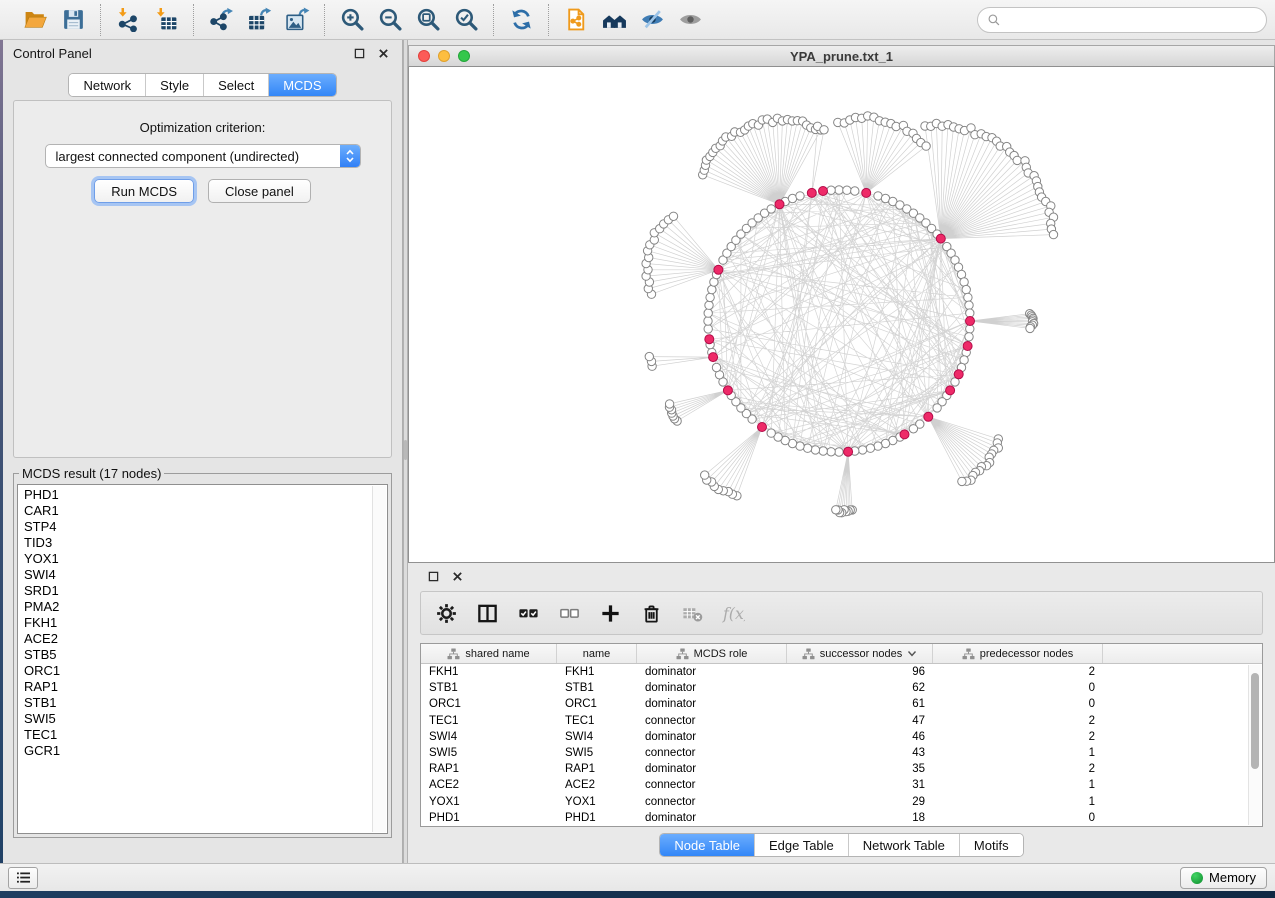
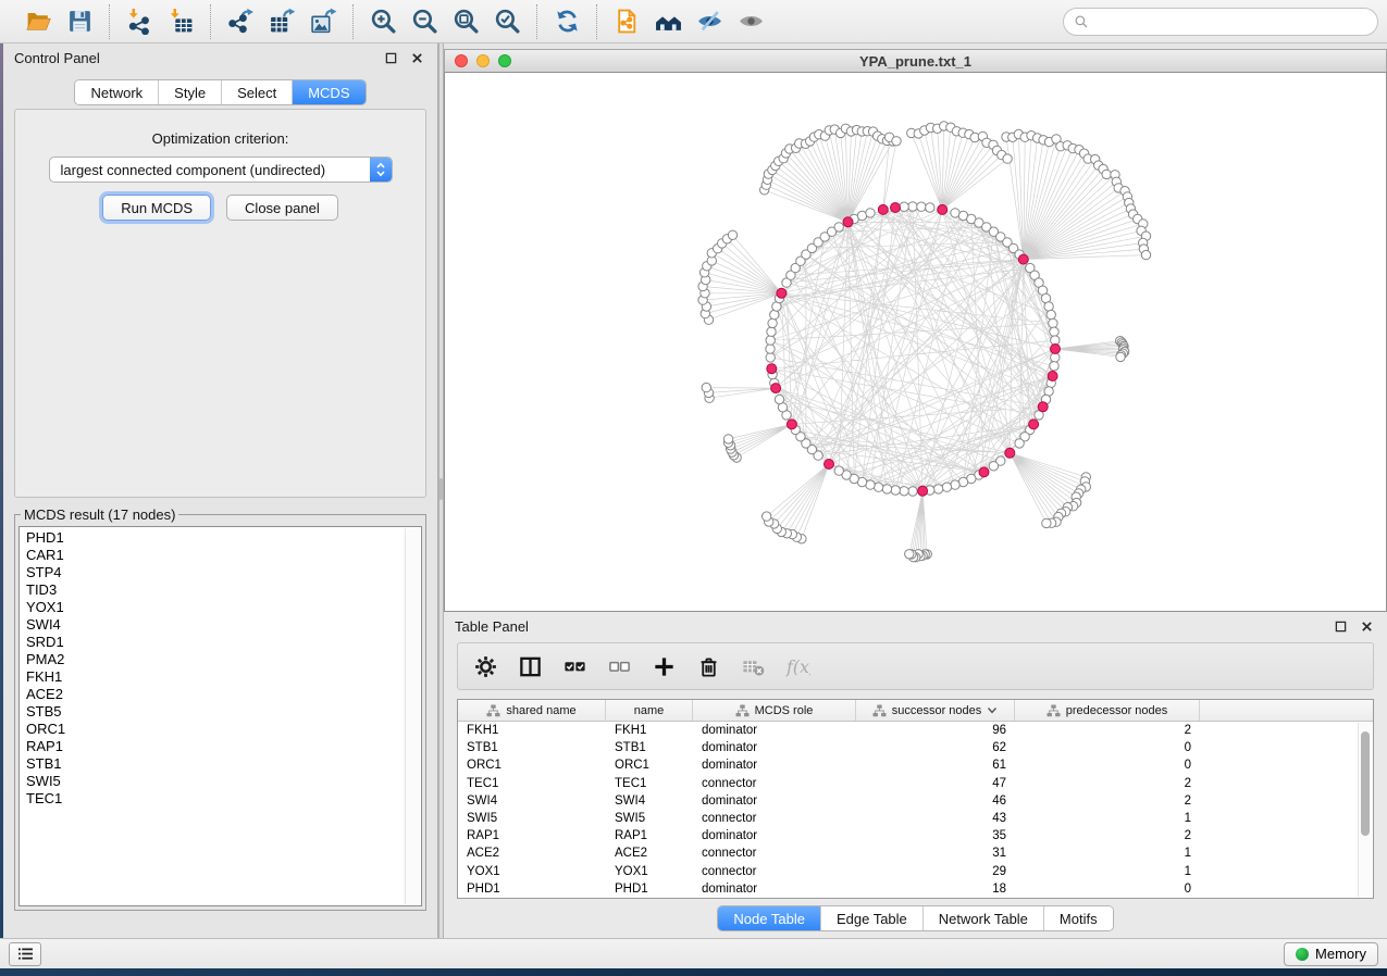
  Control Panel
  Network
  Style
  Select
  MCDS
  Optimization criterion:
  largest connected component (undirected)
  Run MCDS
  Close panel
  MCDS result (17 nodes)
  PHD1
  CAR1
  STP4
  TID3
  YOX1
  SWI4
  SRD1
  PMA2
  FKH1
  ACE2
  STB5
  ORC1
  RAP1
  STB1
  SWI5
  TEC1
- GCR1
  YPA_prune.txt_1
+ Table Panel
  shared name
  name
  MCDS role
  successor nodes
  predecessor nodes
  FKH1
  FKH1
  dominator
  96
  2
  STB1
  STB1
  dominator
  62
  0
  ORC1
  ORC1
  dominator
  61
  0
  TEC1
  TEC1
  connector
  47
  2
  SWI4
  SWI4
  dominator
  46
  2
  SWI5
  SWI5
  connector
  43
  1
  RAP1
  RAP1
  dominator
  35
  2
  ACE2
  ACE2
  connector
  31
  1
  YOX1
  YOX1
  connector
  29
  1
  PHD1
  PHD1
  dominator
  18
  0
  Node Table
  Edge Table
  Network Table
  Motifs
  Memory
